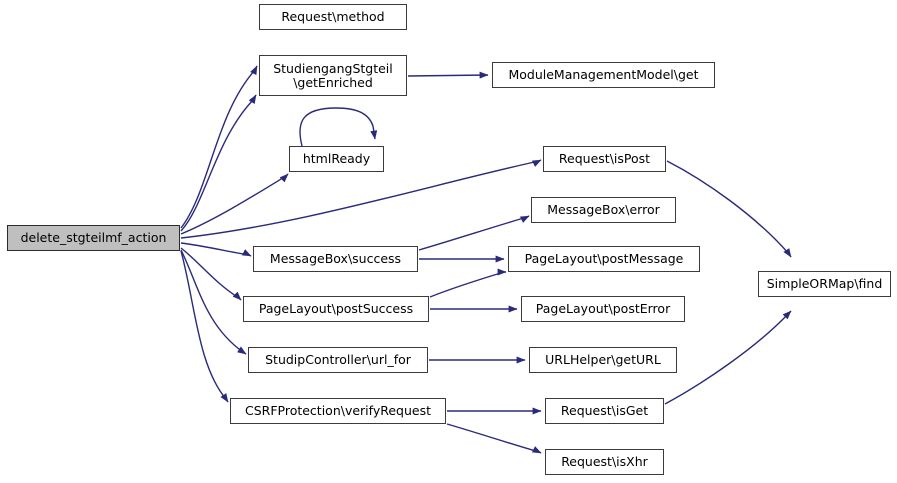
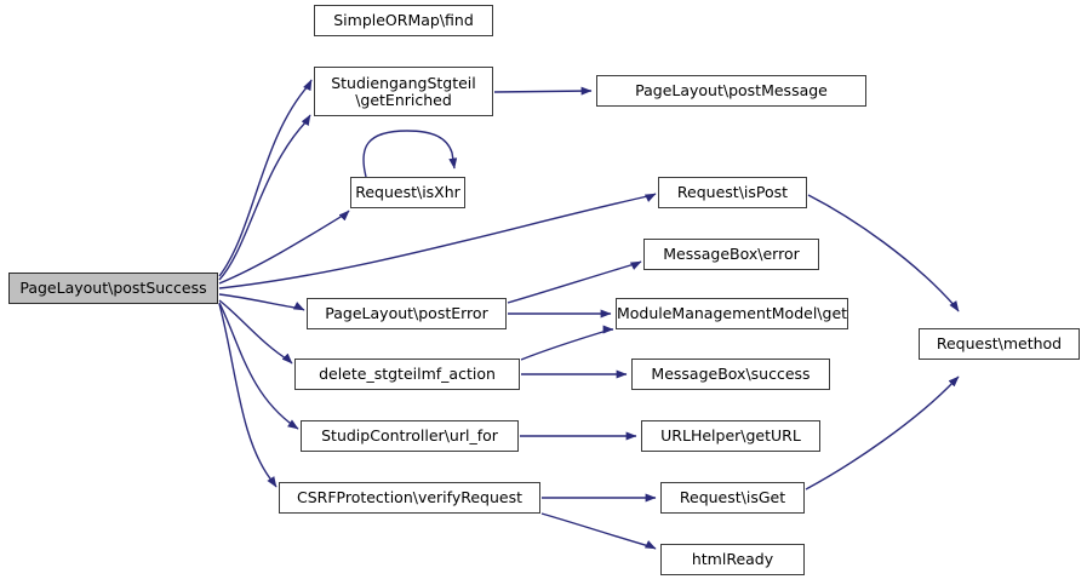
- delete_stgteilmf_action
+ PageLayout\postSuccess
- Request\method
+ SimpleORMap\find
  StudiengangStgteil
  \getEnriched
- ModuleManagementModel\get
+ PageLayout\postMessage
- htmlReady
+ Request\isXhr
  Request\isPost
  MessageBox\error
- MessageBox\success
+ PageLayout\postError
- PageLayout\postMessage
+ ModuleManagementModel\get
- PageLayout\postSuccess
+ delete_stgteilmf_action
- PageLayout\postError
+ MessageBox\success
  StudipController\url_for
  URLHelper\getURL
  CSRFProtection\verifyRequest
  Request\isGet
- Request\isXhr
+ htmlReady
- SimpleORMap\find
+ Request\method
